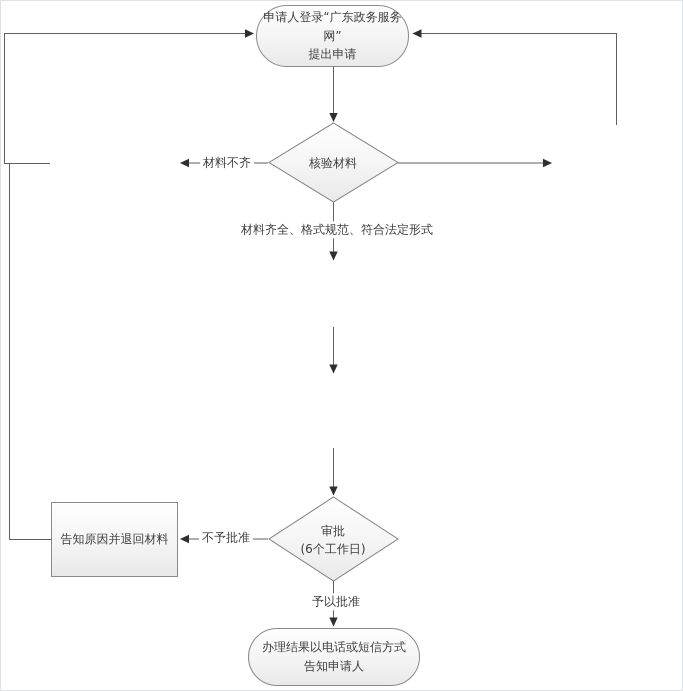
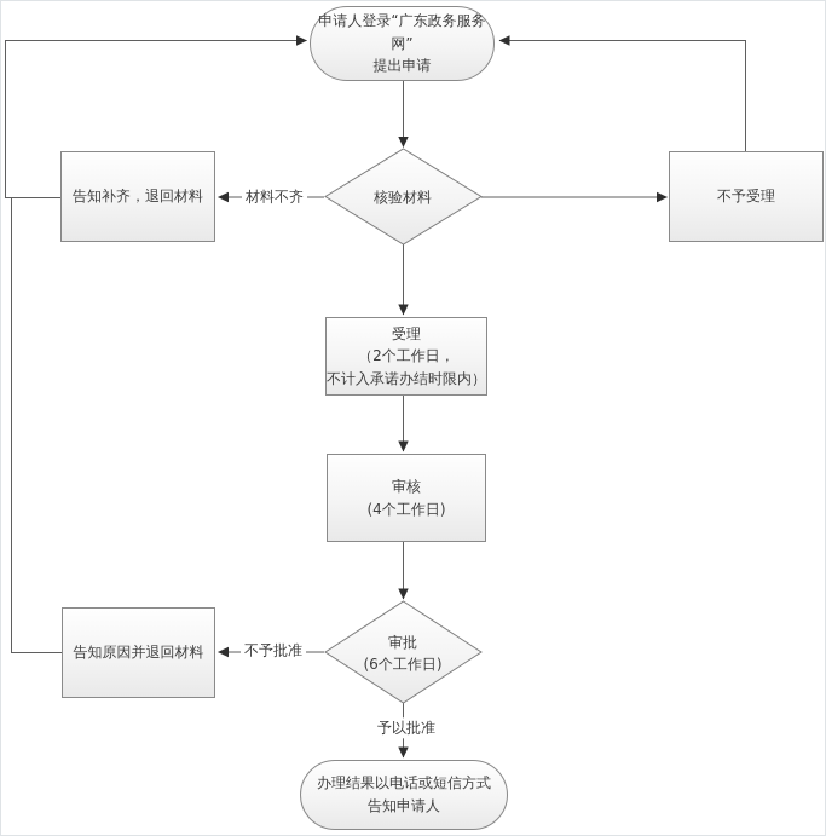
  申请人登录“广东政务服务网”
  提出申请
+ 告知补齐，退回材料
+ 不予受理
+ 受理
+ （2个工作日，
+ 不计入承诺办结时限内）
+ 审核
+ (4个工作日)
  告知原因并退回材料
  办理结果以电话或短信方式
  告知申请人
  核验材料
  审批
  (6个工作日)
  材料不齐
- 材料齐全、格式规范、符合法定形式
  不予批准
  予以批准
